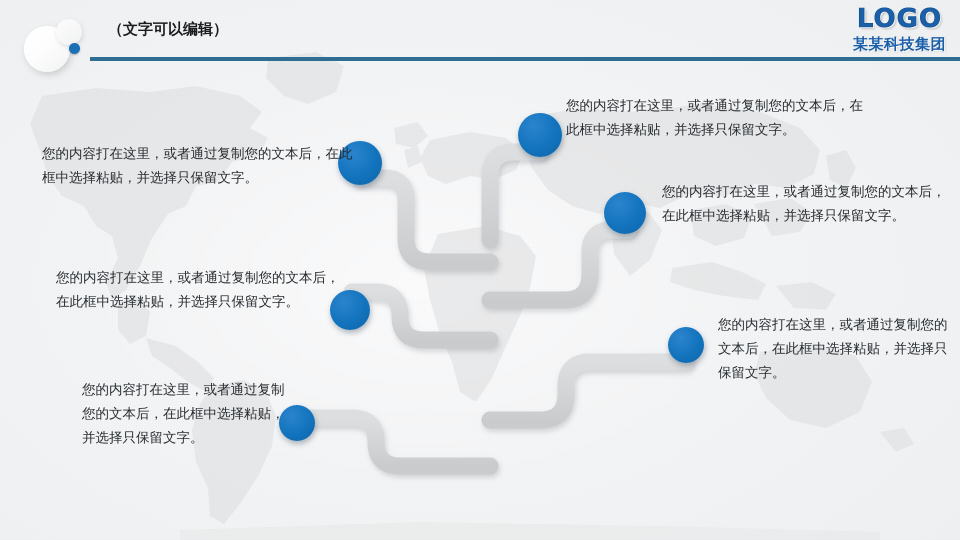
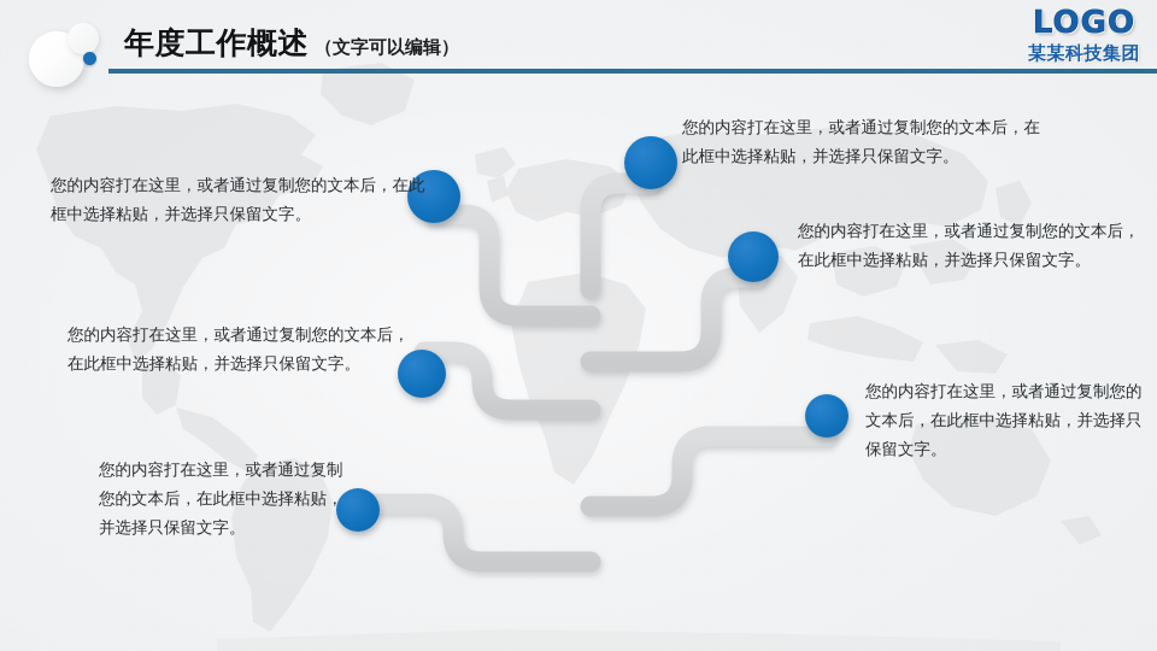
+ 年度工作概述
  （文字可以编辑）
  LOGO
  某某科技集团
  您的内容打在这里，或者通过复制您的文本后，在此框中选择粘贴，并选择只保留文字。
  您的内容打在这里，或者通过复制您的文本后，在此框中选择粘贴，并选择只保留文字。
  您的内容打在这里，或者通过复制您的文本后，在此框中选择粘贴，并选择只保留文字。
  您的内容打在这里，或者通过复制您的文本后，在此框中选择粘贴，并选择只保留文字。
  您的内容打在这里，或者通过复制您的文本后，在此框中选择粘贴，并选择只保留文字。
  您的内容打在这里，或者通过复制您的文本后，在此框中选择粘贴，并选择只保留文字。
